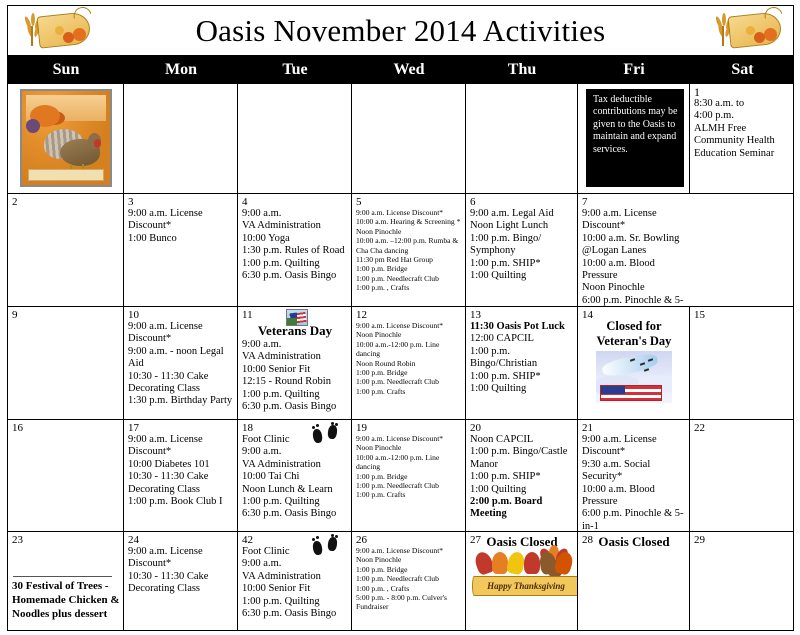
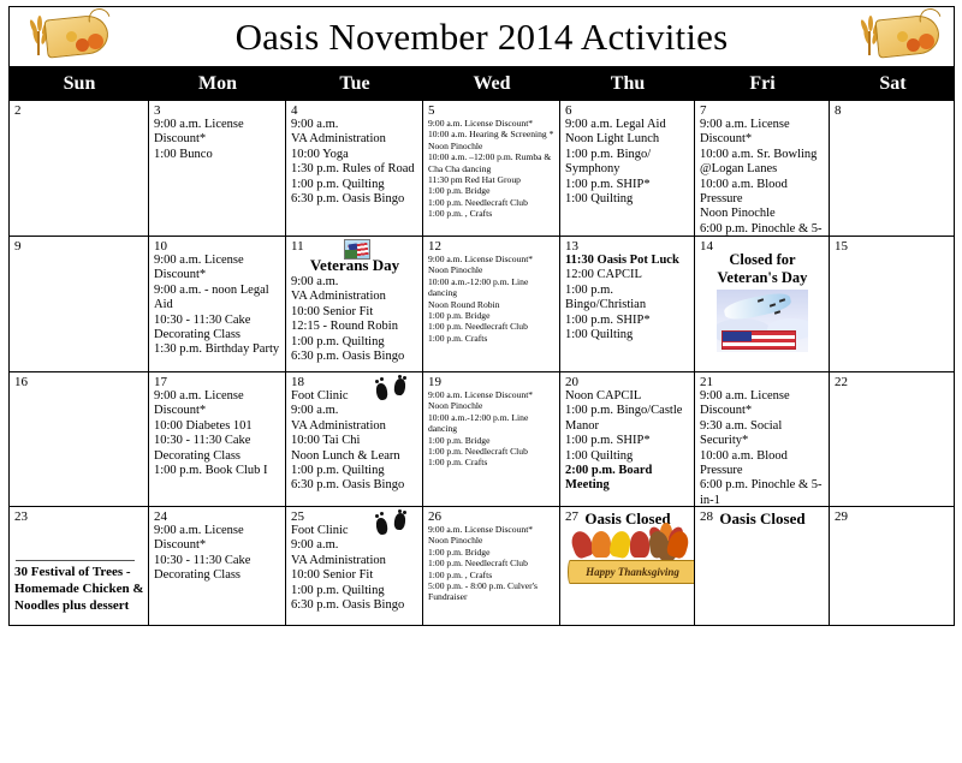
  Oasis November 2014 Activities
  Sun
  Mon
  Tue
  Wed
  Thu
  Fri
  Sat
- Tax deductible contributions may be given to the Oasis to maintain and expand services.
- 1
- 8:30 a.m. to
- 4:00 p.m.
- ALMH Free
- Community Health
- Education Seminar
  2
  3
  9:00 a.m. License
  Discount*
  1:00 Bunco
  4
  9:00 a.m.
  VA Administration
  10:00 Yoga
  1:30 p.m. Rules of Road
  1:00 p.m. Quilting
  6:30 p.m. Oasis Bingo
  5
  9:00 a.m. License Discount*
  10:00 a.m. Hearing & Screening *
  Noon Pinochle
  10:00 a.m. –12:00 p.m. Rumba & Cha Cha dancing
  11:30 pm Red Hat Group
  1:00 p.m. Bridge
  1:00 p.m. Needlecraft Club
  1:00 p.m. , Crafts
  6
  9:00 a.m. Legal Aid
  Noon Light Lunch
  1:00 p.m. Bingo/
  Symphony
  1:00 p.m. SHIP*
  1:00 Quilting
  7
  9:00 a.m. License
  Discount*
  10:00 a.m. Sr. Bowling
  @Logan Lanes
  10:00 a.m. Blood
  Pressure
  Noon Pinochle
  6:00 p.m. Pinochle & 5-
+ 8
  9
  10
  9:00 a.m. License
  Discount*
  9:00 a.m. - noon Legal Aid
  10:30 - 11:30 Cake
  Decorating Class
  1:30 p.m. Birthday Party
  11
  Veterans Day
  9:00 a.m.
  VA Administration
  10:00 Senior Fit
  12:15 - Round Robin
  1:00 p.m. Quilting
  6:30 p.m. Oasis Bingo
  12
  9:00 a.m. License Discount*
  Noon Pinochle
  10:00 a.m.-12:00 p.m. Line dancing
  Noon Round Robin
  1:00 p.m. Bridge
  1:00 p.m. Needlecraft Club
  1:00 p.m. Crafts
  13
  11:30 Oasis Pot Luck
  12:00 CAPCIL
  1:00 p.m. Bingo/Christian
  1:00 p.m. SHIP*
  1:00 Quilting
  14
  Closed for Veteran's Day
  15
  16
  17
  9:00 a.m. License
  Discount*
  10:00 Diabetes 101
  10:30 - 11:30 Cake
  Decorating Class
  1:00 p.m. Book Club I
  18
  Foot Clinic
  9:00 a.m.
  VA Administration
  10:00 Tai Chi
  Noon Lunch & Learn
  1:00 p.m. Quilting
  6:30 p.m. Oasis Bingo
  19
  9:00 a.m. License Discount*
  Noon Pinochle
  10:00 a.m.-12:00 p.m. Line dancing
  1:00 p.m. Bridge
  1:00 p.m. Needlecraft Club
  1:00 p.m. Crafts
  20
  Noon CAPCIL
  1:00 p.m. Bingo/Castle
  Manor
  1:00 p.m. SHIP*
  1:00 Quilting
  2:00 p.m. Board Meeting
  21
  9:00 a.m. License
  Discount*
  9:30 a.m. Social
  Security*
  10:00 a.m. Blood
  Pressure
  6:00 p.m. Pinochle & 5-in-1
  22
  23
  30 Festival of Trees -
  Homemade Chicken &
  Noodles plus dessert
  24
  9:00 a.m. License
  Discount*
  10:30 - 11:30 Cake
  Decorating Class
- 42
+ 25
  Foot Clinic
  9:00 a.m.
  VA Administration
  10:00 Senior Fit
  1:00 p.m. Quilting
  6:30 p.m. Oasis Bingo
  26
  9:00 a.m. License Discount*
  Noon Pinochle
  1:00 p.m. Bridge
  1:00 p.m. Needlecraft Club
  1:00 p.m. , Crafts
  5:00 p.m. - 8:00 p.m. Culver's Fundraiser
  27
  Oasis Closed
  Happy Thanksgiving
  28
  Oasis Closed
  29
